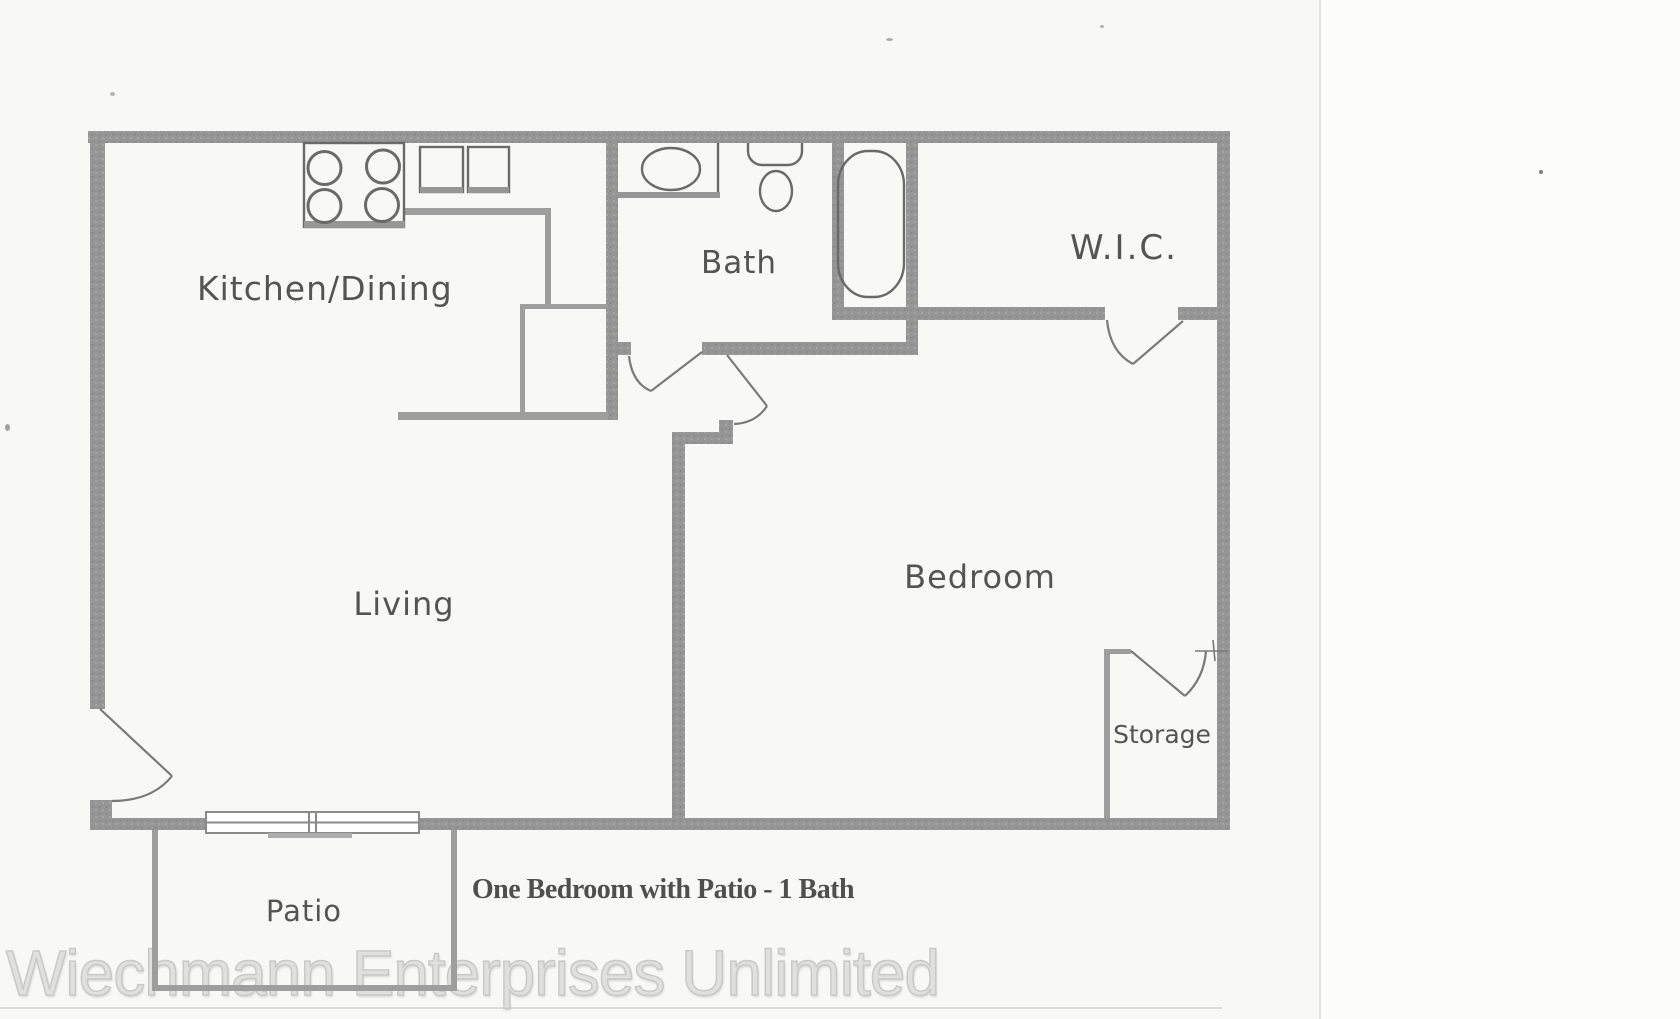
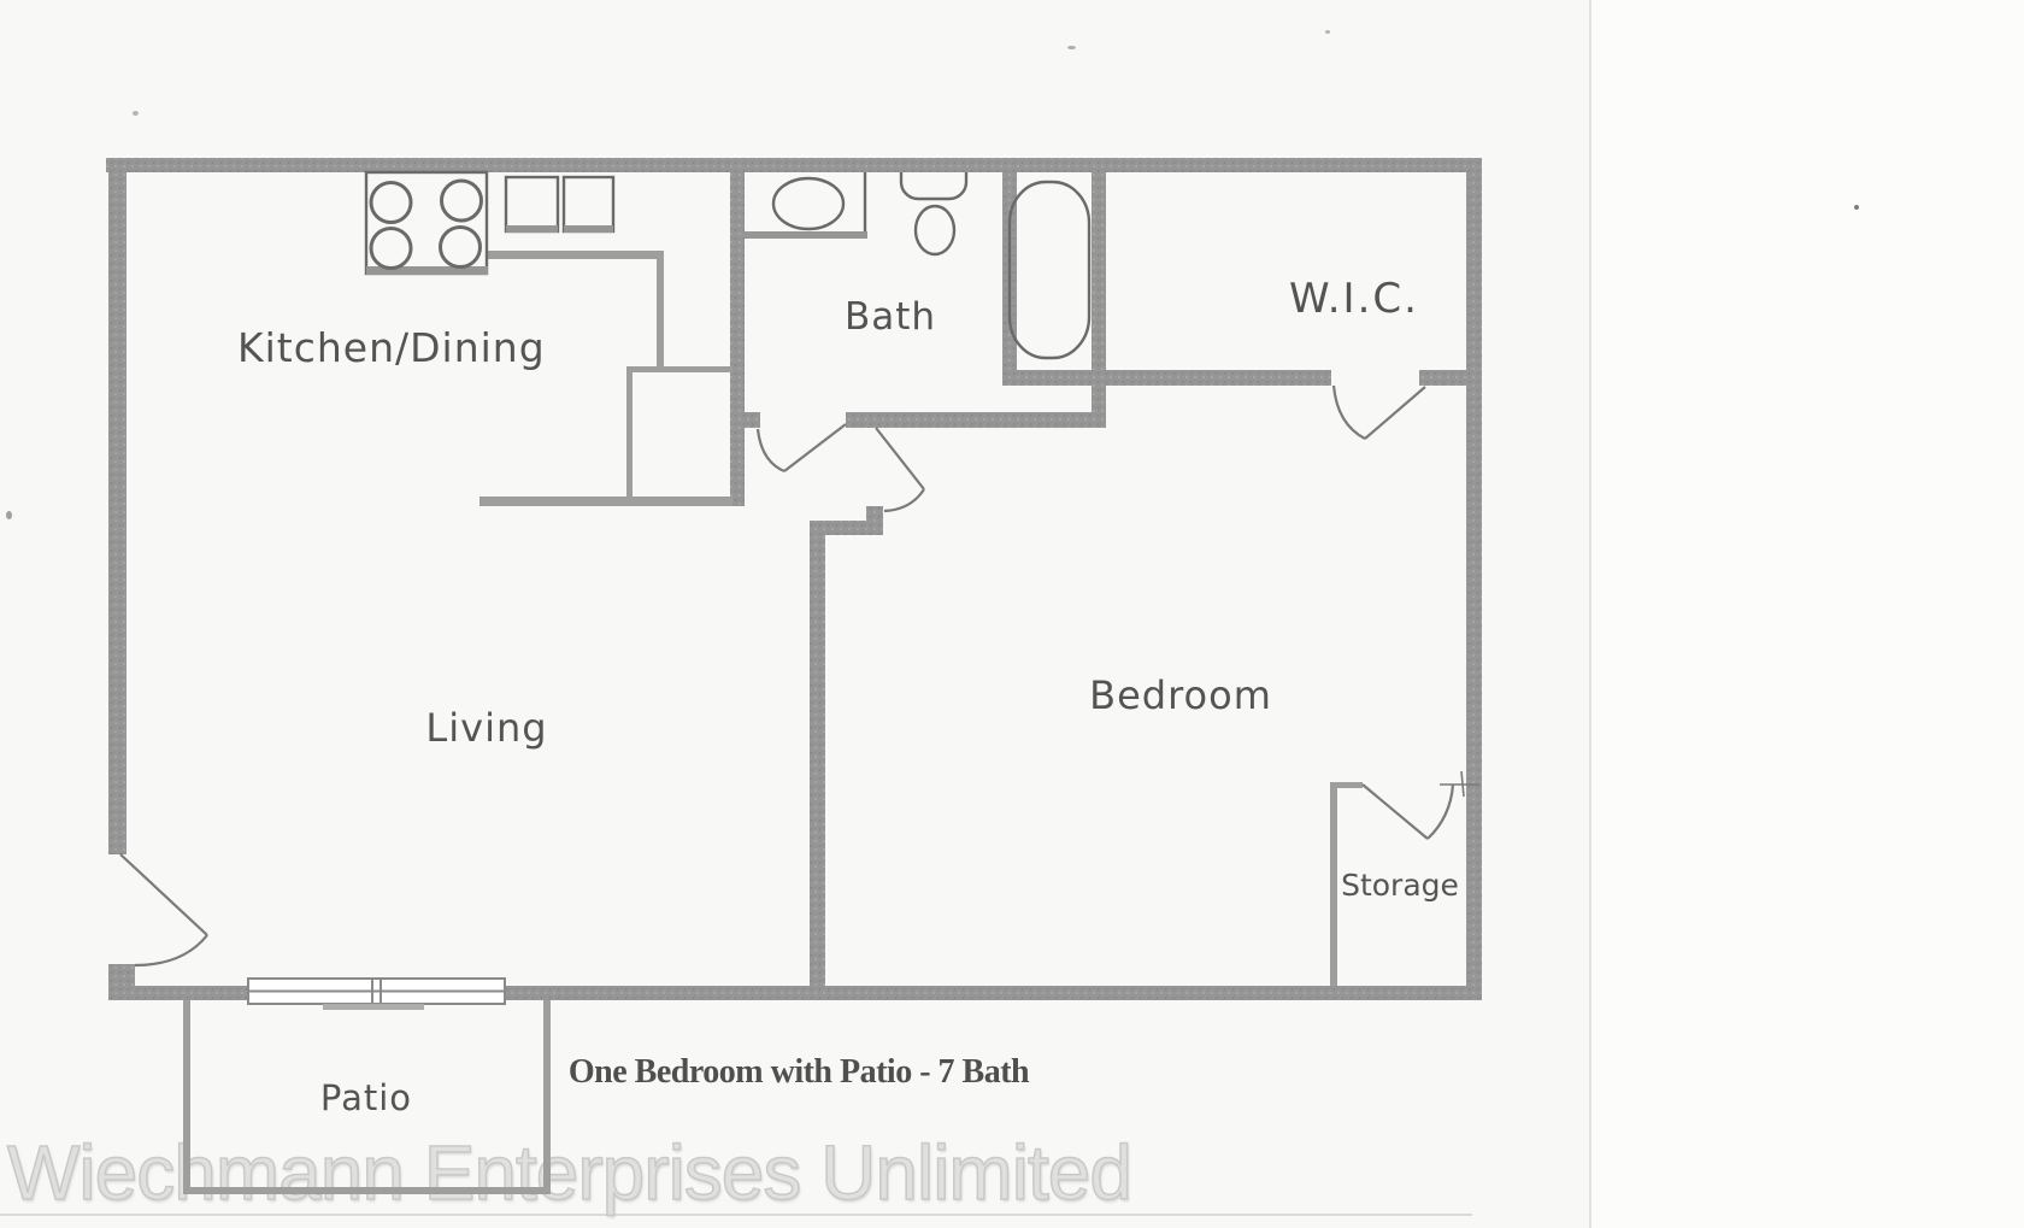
  Wiechmann Enterprises Unlimited
  Kitchen/Dining
  Bath
  W.I.C.
  Living
  Bedroom
  Storage
  Patio
- One Bedroom with Patio - 1 Bath
+ One Bedroom with Patio - 7 Bath
